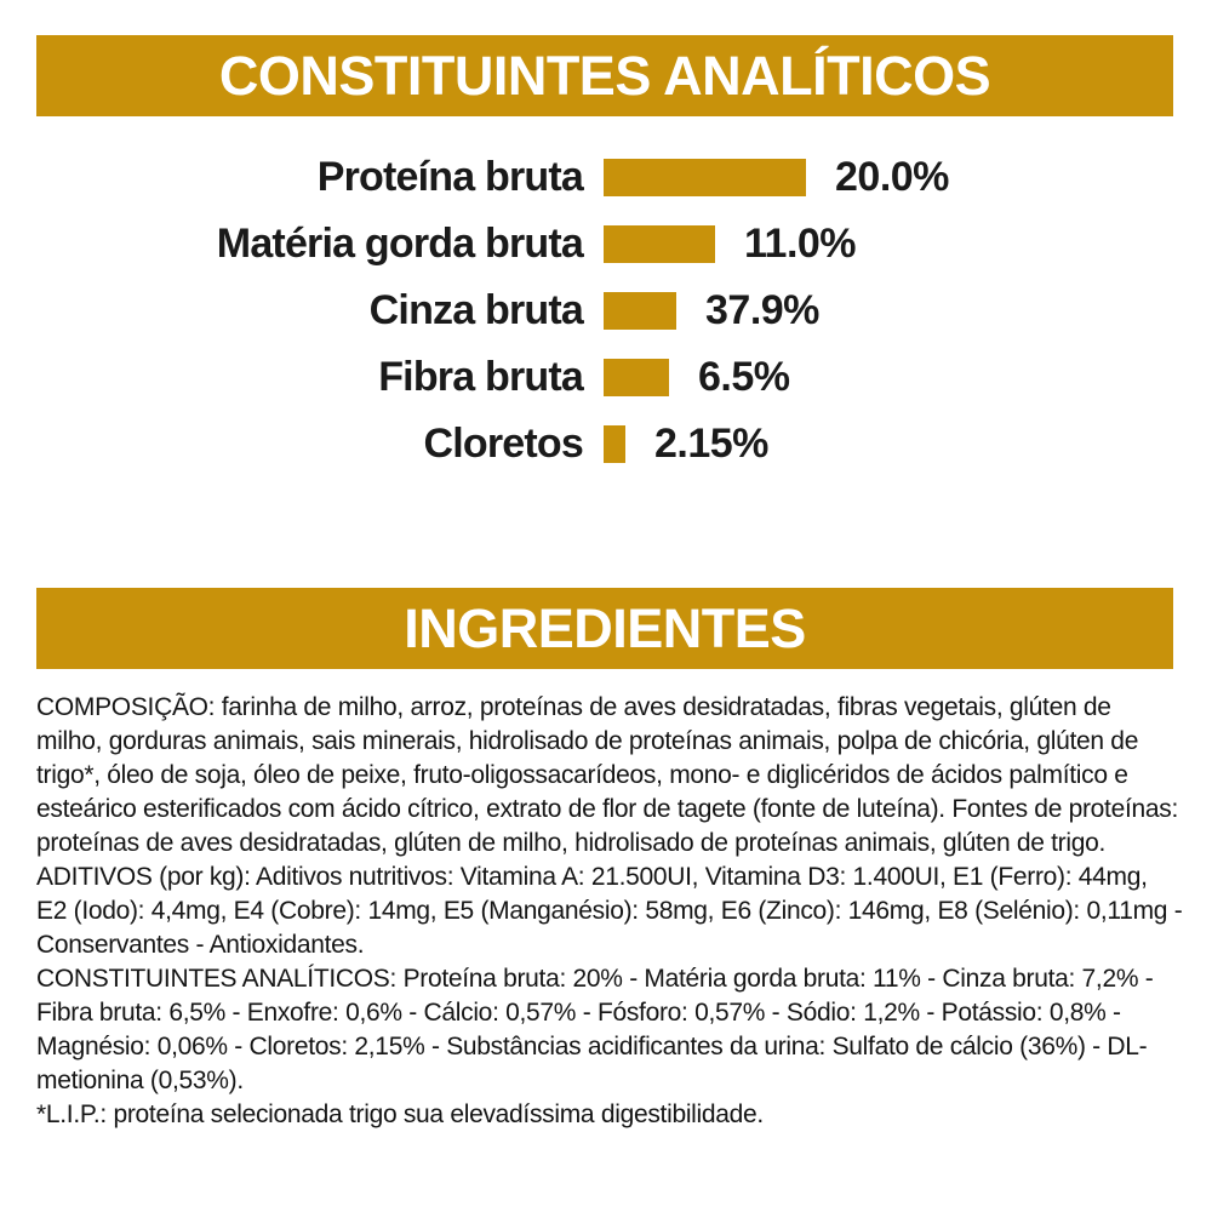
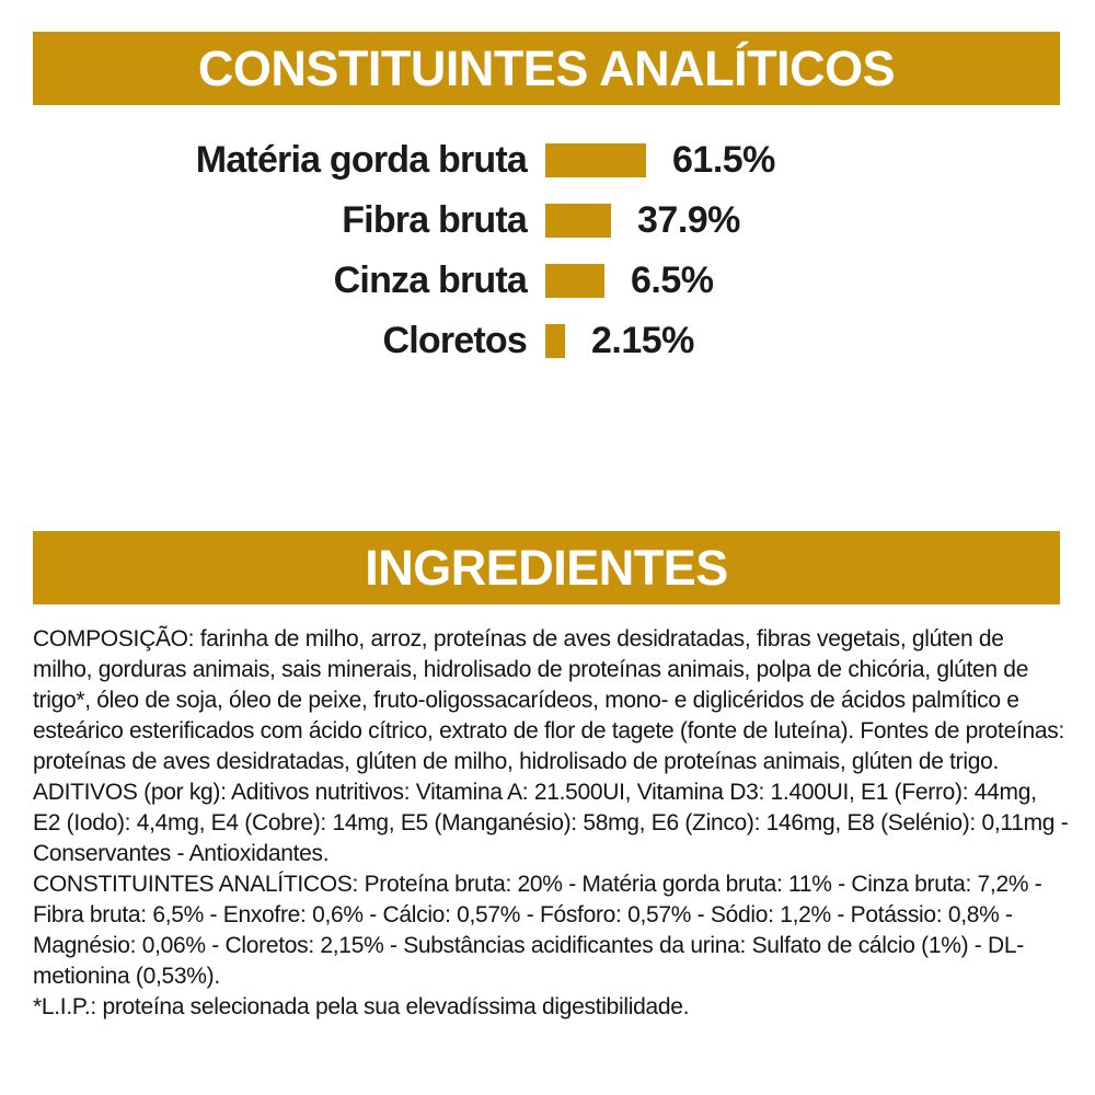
  CONSTITUINTES ANALÍTICOS
- Proteína bruta
- 20.0%
  Matéria gorda bruta
- 11.0%
+ 61.5%
- Cinza bruta
+ Fibra bruta
  37.9%
- Fibra bruta
+ Cinza bruta
  6.5%
  Cloretos
  2.15%
  INGREDIENTES
  COMPOSIÇÃO: farinha de milho, arroz, proteínas de aves desidratadas, fibras vegetais, glúten de milho, gorduras animais, sais minerais, hidrolisado de proteínas animais, polpa de chicória, glúten de trigo*, óleo de soja, óleo de peixe, fruto-oligossacarídeos, mono- e diglicéridos de ácidos palmítico e esteárico esterificados com ácido cítrico, extrato de flor de tagete (fonte de luteína). Fontes de proteínas: proteínas de aves desidratadas, glúten de milho, hidrolisado de proteínas animais, glúten de trigo.
  ADITIVOS (por kg): Aditivos nutritivos: Vitamina A: 21.500UI, Vitamina D3: 1.400UI, E1 (Ferro): 44mg, E2 (Iodo): 4,4mg, E4 (Cobre): 14mg, E5 (Manganésio): 58mg, E6 (Zinco): 146mg, E8 (Selénio): 0,11mg - Conservantes - Antioxidantes.
- CONSTITUINTES ANALÍTICOS: Proteína bruta: 20% - Matéria gorda bruta: 11% - Cinza bruta: 7,2% - Fibra bruta: 6,5% - Enxofre: 0,6% - Cálcio: 0,57% - Fósforo: 0,57% - Sódio: 1,2% - Potássio: 0,8% - Magnésio: 0,06% - Cloretos: 2,15% - Substâncias acidificantes da urina: Sulfato de cálcio (36%) - DL-metionina (0,53%).
+ CONSTITUINTES ANALÍTICOS: Proteína bruta: 20% - Matéria gorda bruta: 11% - Cinza bruta: 7,2% - Fibra bruta: 6,5% - Enxofre: 0,6% - Cálcio: 0,57% - Fósforo: 0,57% - Sódio: 1,2% - Potássio: 0,8% - Magnésio: 0,06% - Cloretos: 2,15% - Substâncias acidificantes da urina: Sulfato de cálcio (1%) - DL-metionina (0,53%).
- *L.I.P.: proteína selecionada trigo sua elevadíssima digestibilidade.
+ *L.I.P.: proteína selecionada pela sua elevadíssima digestibilidade.
